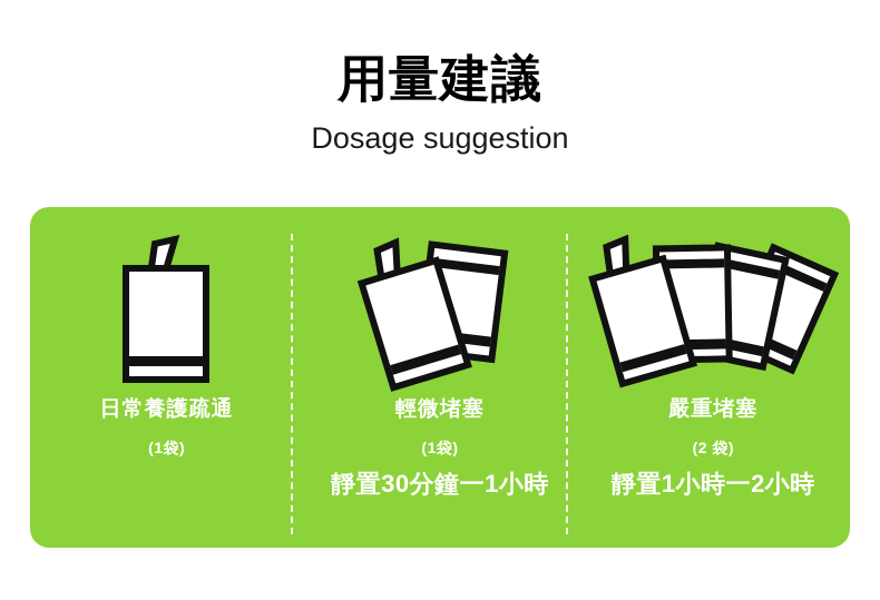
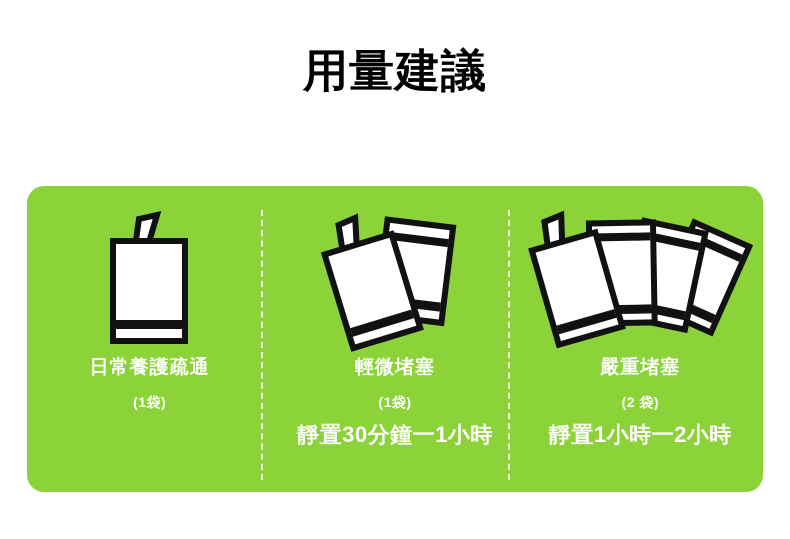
  用量建議
- Dosage suggestion
  日常養護疏通
  (1袋)
  輕微堵塞
  (1袋)
  靜置30分鐘一1小時
  嚴重堵塞
  (2 袋)
  靜置1小時一2小時
